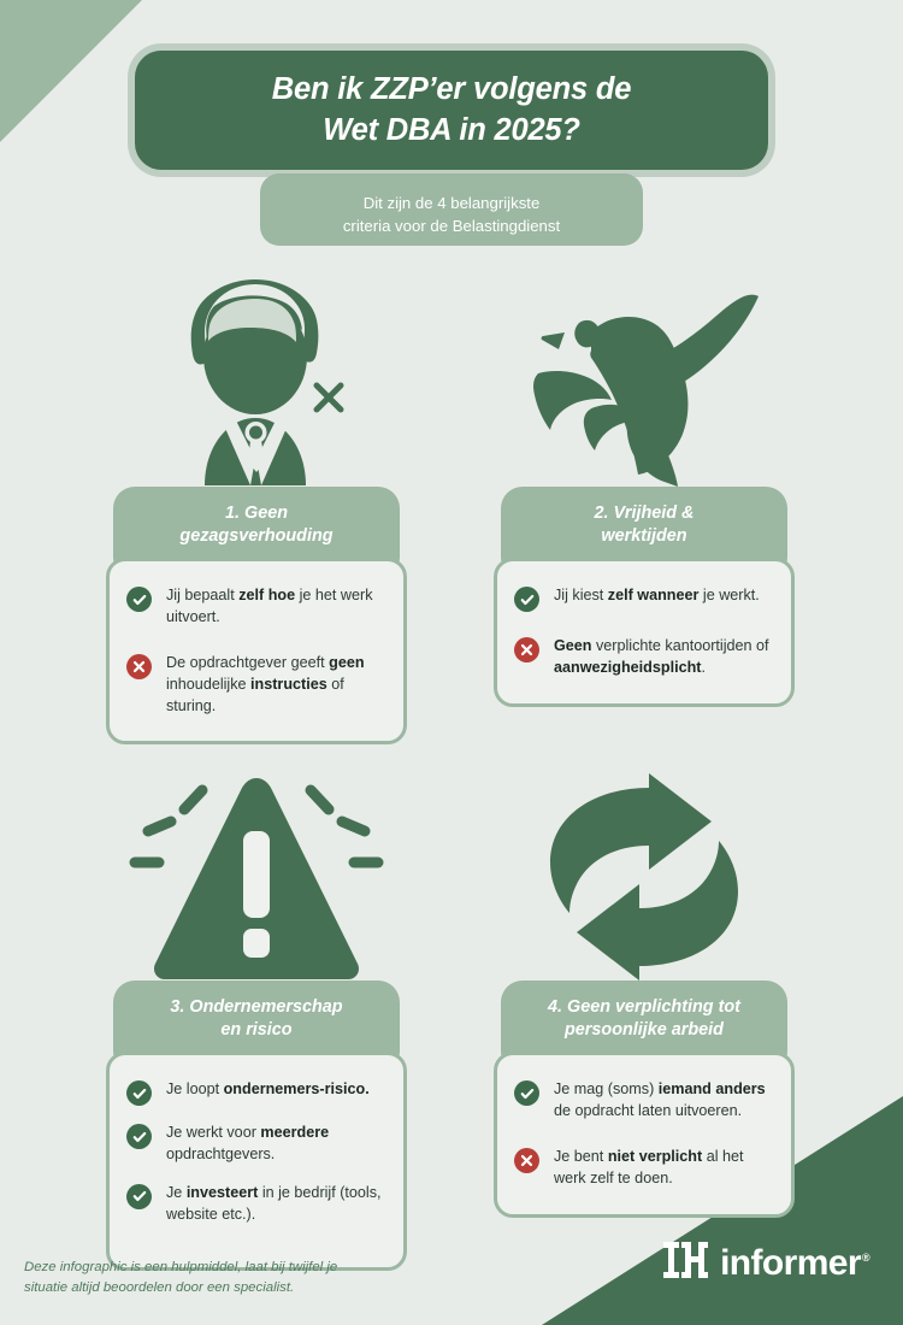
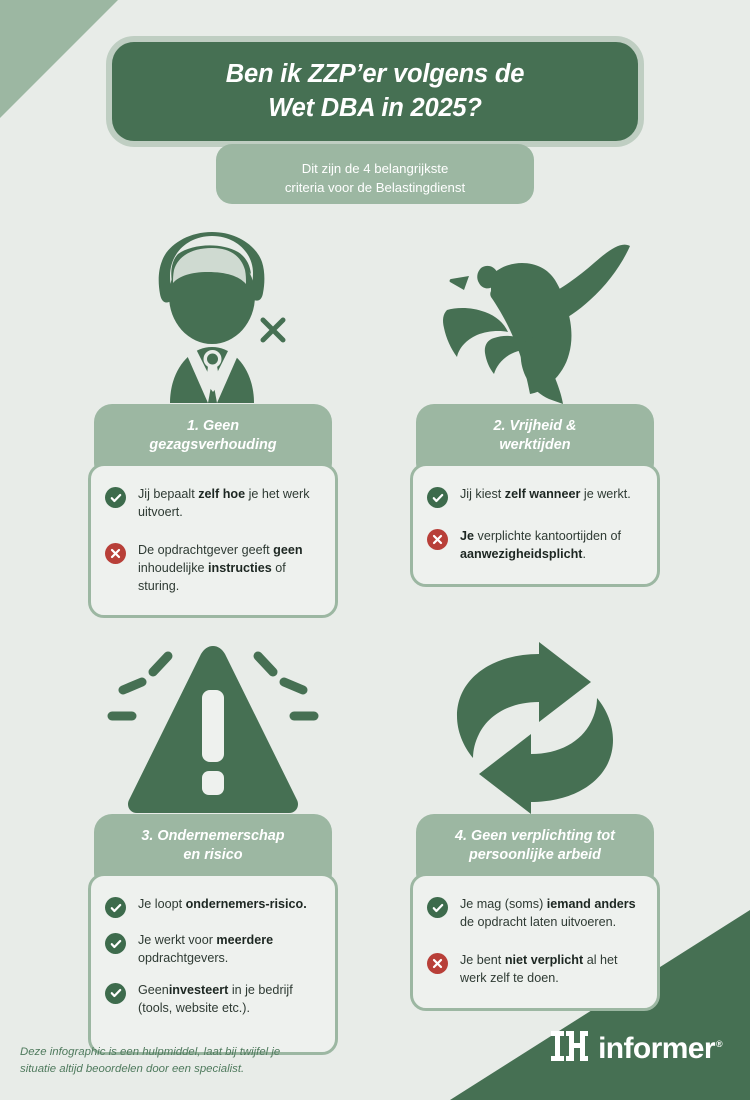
  Ben ik ZZP’er volgens de
  Wet DBA in 2025?
  Dit zijn de 4 belangrijkste
  criteria voor de Belastingdienst
  1. Geen
  gezagsverhouding
  Jij bepaalt zelf hoe je het werk uitvoert.
  De opdrachtgever geeft geen inhoudelijke instructies of sturing.
  2. Vrijheid &
  werktijden
  Jij kiest zelf wanneer je werkt.
- Geen verplichte kantoortijden of aanwezigheidsplicht.
+ Je verplichte kantoortijden of aanwezigheidsplicht.
  3. Ondernemerschap
  en risico
  Je loopt ondernemers-risico.
  Je werkt voor meerdere opdrachtgevers.
- Je investeert in je bedrijf (tools, website etc.).
+ Geeninvesteert in je bedrijf (tools, website etc.).
  4. Geen verplichting tot
  persoonlijke arbeid
  Je mag (soms) iemand anders de opdracht laten uitvoeren.
  Je bent niet verplicht al het werk zelf te doen.
  Deze infographic is een hulpmiddel, laat bij twijfel je
  situatie altijd beoordelen door een specialist.
  informer®
